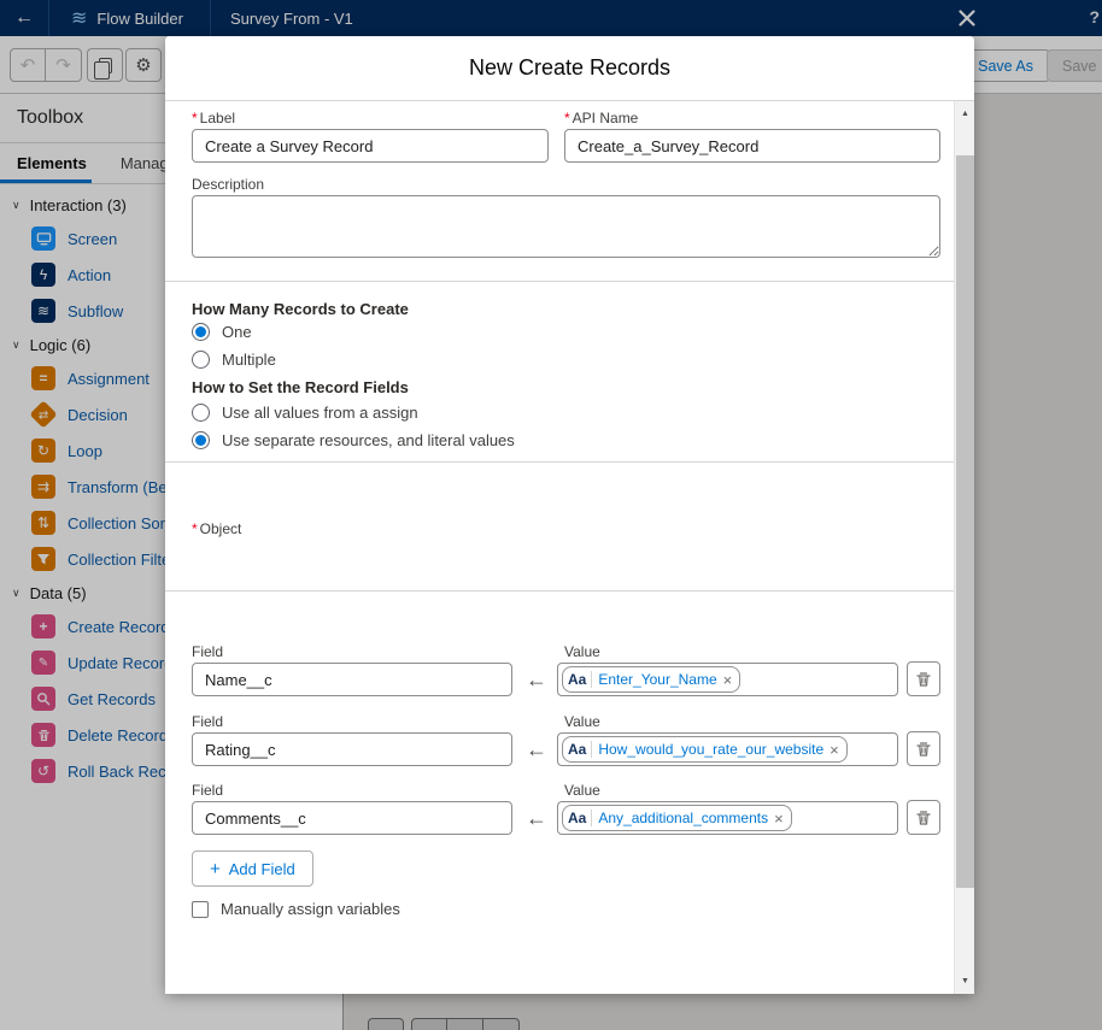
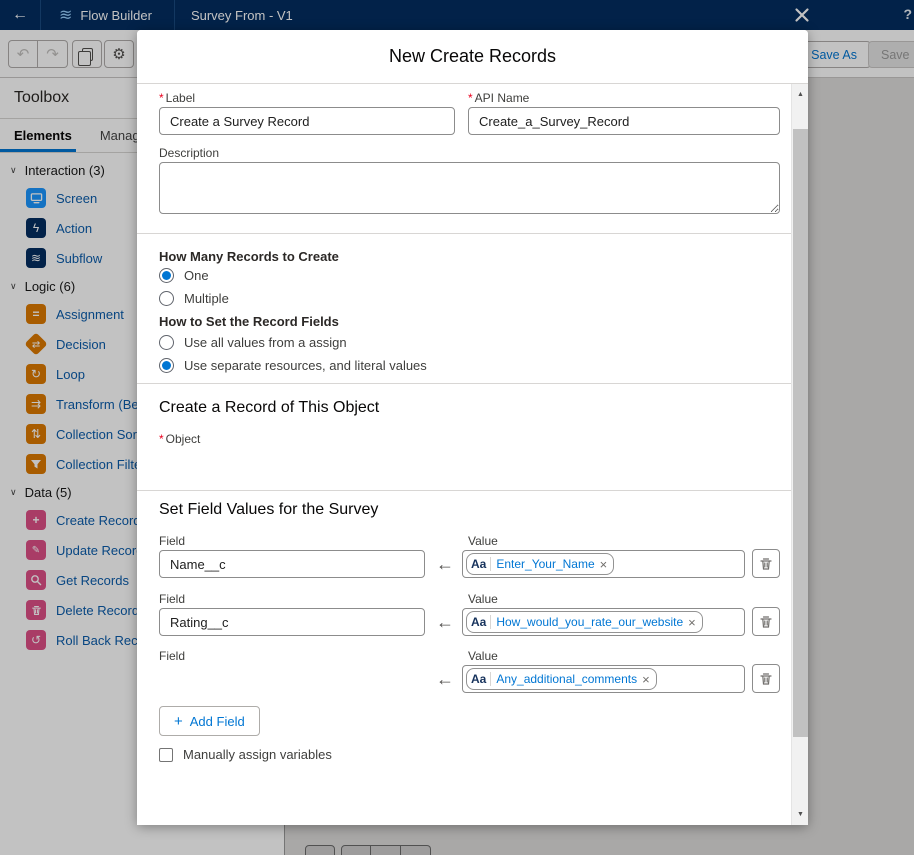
  ←
  ≋
  Flow Builder
  Survey From - V1
  ?
  ↶
  ↷
  ⚙
  Save As
  Save
  Toolbox
  Elements
  Manag
  ∨
  Interaction (3)
  Screen
  ϟ
  Action
  ≋
  Subflow
  ∨
  Logic (6)
  =
  Assignment
  Decision
  ↻
  Loop
  ⇉
  Transform (Be
  ⇅
  Collection Sor
  Collection Filt
  ∨
  Data (5)
  +
  Create Recor
  ✎
  Update Recor
  Get Records
  Delete Record
  ↺
  Roll Back Rec
  New Create Records
  * Label
  Create a Survey Record
  * API Name
  Create_a_Survey_Record
  Description
  How Many Records to Create
  One
  Multiple
  How to Set the Record Fields
  Use all values from a assign
  Use separate resources, and literal values
+ Create a Record of This Object
  * Object
+ Set Field Values for the Survey
  Field
  Value
  Name__c
  ←
  Aa
  Enter_Your_Name
  ×
  Field
  Value
  Rating__c
  ←
  Aa
  How_would_you_rate_our_website
  ×
  Field
  Value
- Comments__c
  ←
  Aa
  Any_additional_comments
  ×
  +
  Add Field
  Manually assign variables
